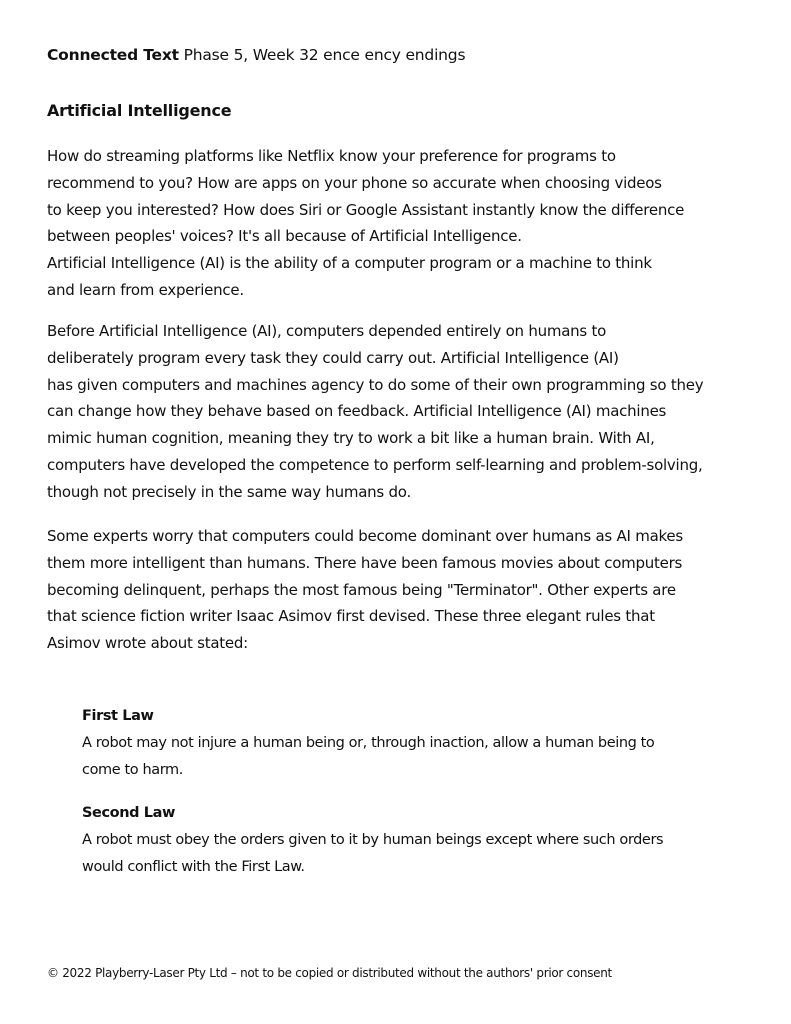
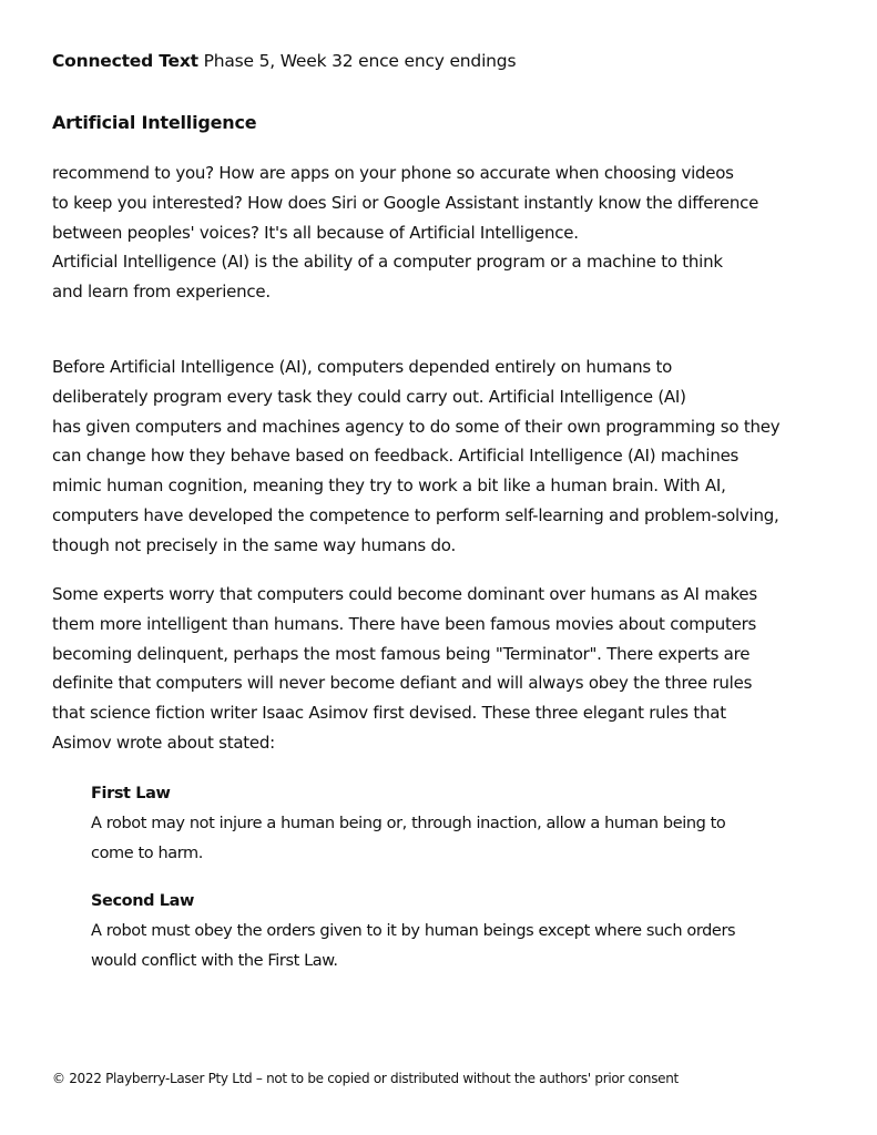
  Connected Text Phase 5, Week 32 ence ency endings
  Artificial Intelligence
- How do streaming platforms like Netflix know your preference for programs to
  recommend to you? How are apps on your phone so accurate when choosing videos
  to keep you interested? How does Siri or Google Assistant instantly know the difference
  between peoples' voices? It's all because of Artificial Intelligence.
  Artificial Intelligence (AI) is the ability of a computer program or a machine to think
  and learn from experience.
  Before Artificial Intelligence (AI), computers depended entirely on humans to
  deliberately program every task they could carry out. Artificial Intelligence (AI)
  has given computers and machines agency to do some of their own programming so they
  can change how they behave based on feedback. Artificial Intelligence (AI) machines
  mimic human cognition, meaning they try to work a bit like a human brain. With AI,
  computers have developed the competence to perform self-learning and problem-solving,
  though not precisely in the same way humans do.
  Some experts worry that computers could become dominant over humans as AI makes
  them more intelligent than humans. There have been famous movies about computers
- becoming delinquent, perhaps the most famous being "Terminator". Other experts are
+ becoming delinquent, perhaps the most famous being "Terminator". There experts are
+ definite that computers will never become defiant and will always obey the three rules
  that science fiction writer Isaac Asimov first devised. These three elegant rules that
  Asimov wrote about stated:
  First Law
  A robot may not injure a human being or, through inaction, allow a human being to
  come to harm.
  Second Law
  A robot must obey the orders given to it by human beings except where such orders
  would conflict with the First Law.
  © 2022 Playberry-Laser Pty Ltd – not to be copied or distributed without the authors' prior consent
